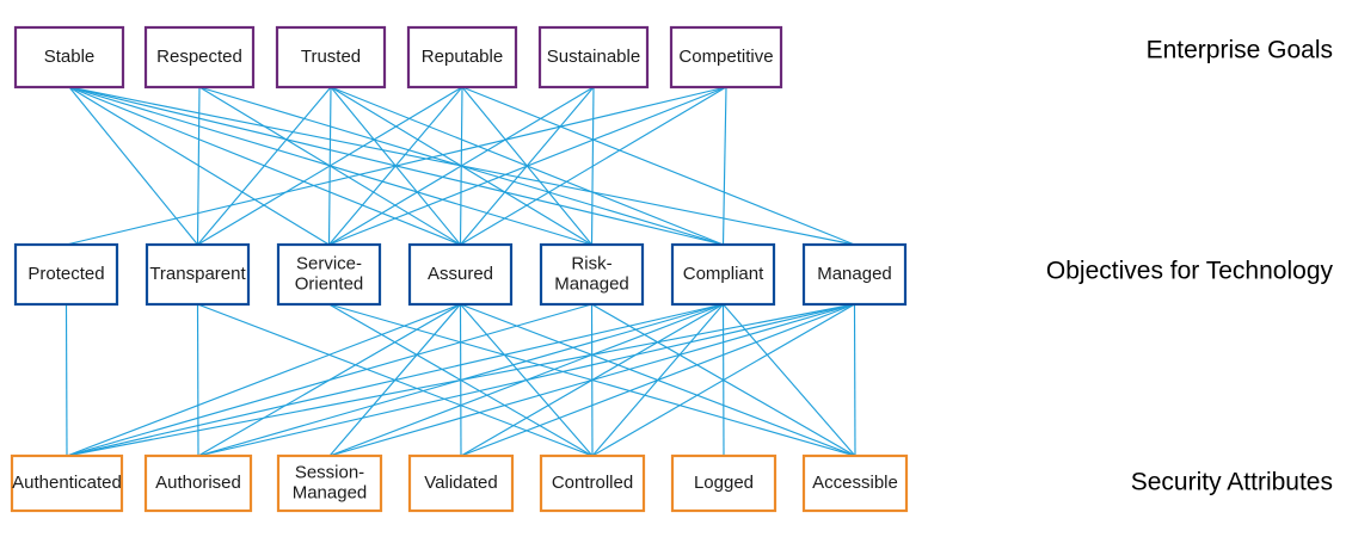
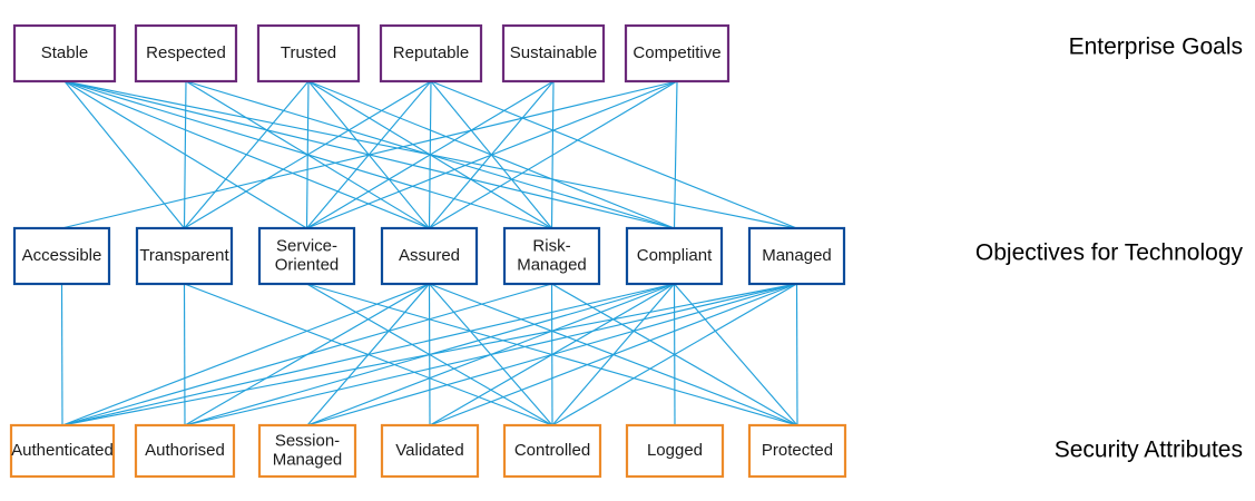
  Stable
  Respected
  Trusted
  Reputable
  Sustainable
  Competitive
- Protected
+ Accessible
  Transparent
  Service-
  Oriented
  Assured
  Risk-
  Managed
  Compliant
  Managed
  Authenticated
  Authorised
  Session-
  Managed
  Validated
  Controlled
  Logged
- Accessible
+ Protected
  Enterprise Goals
  Objectives for Technology
  Security Attributes
